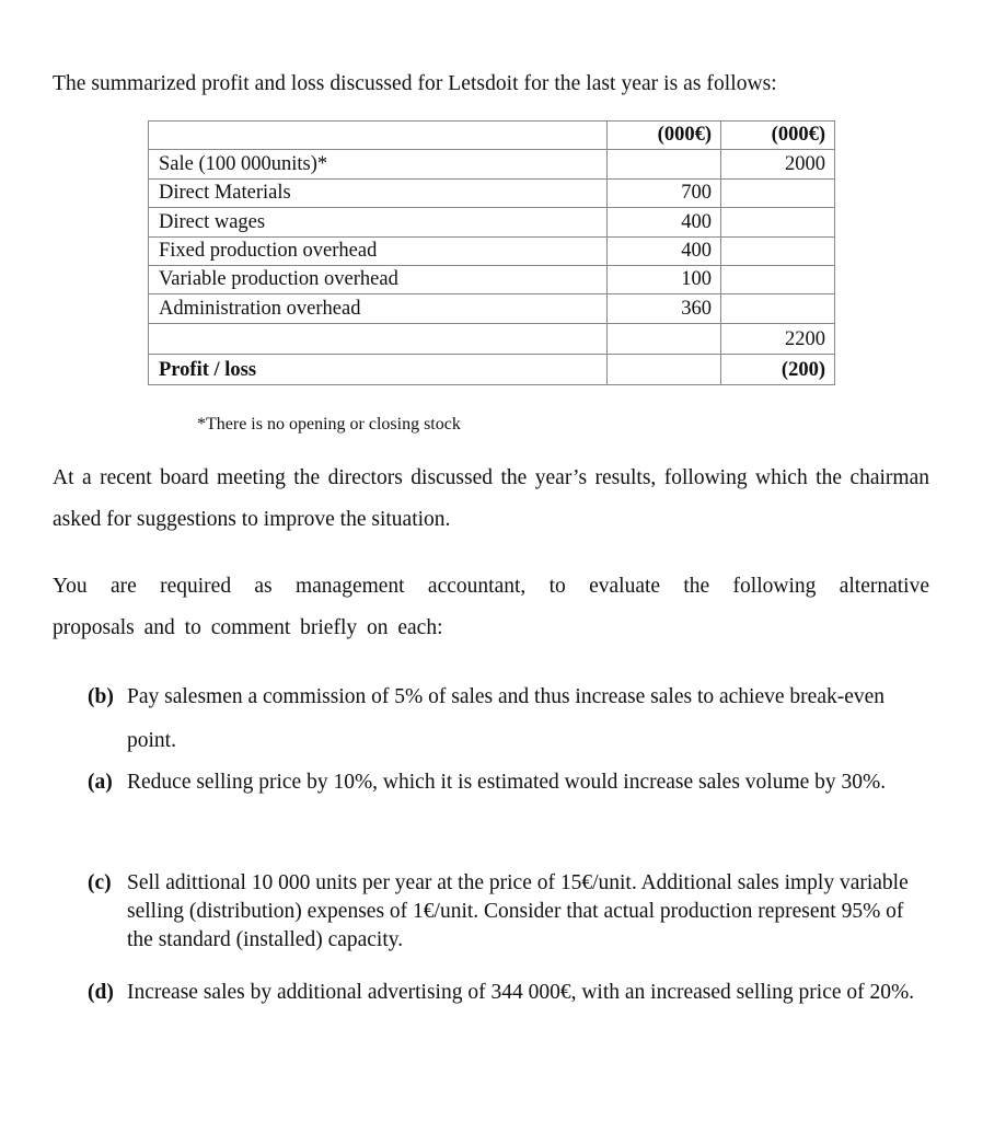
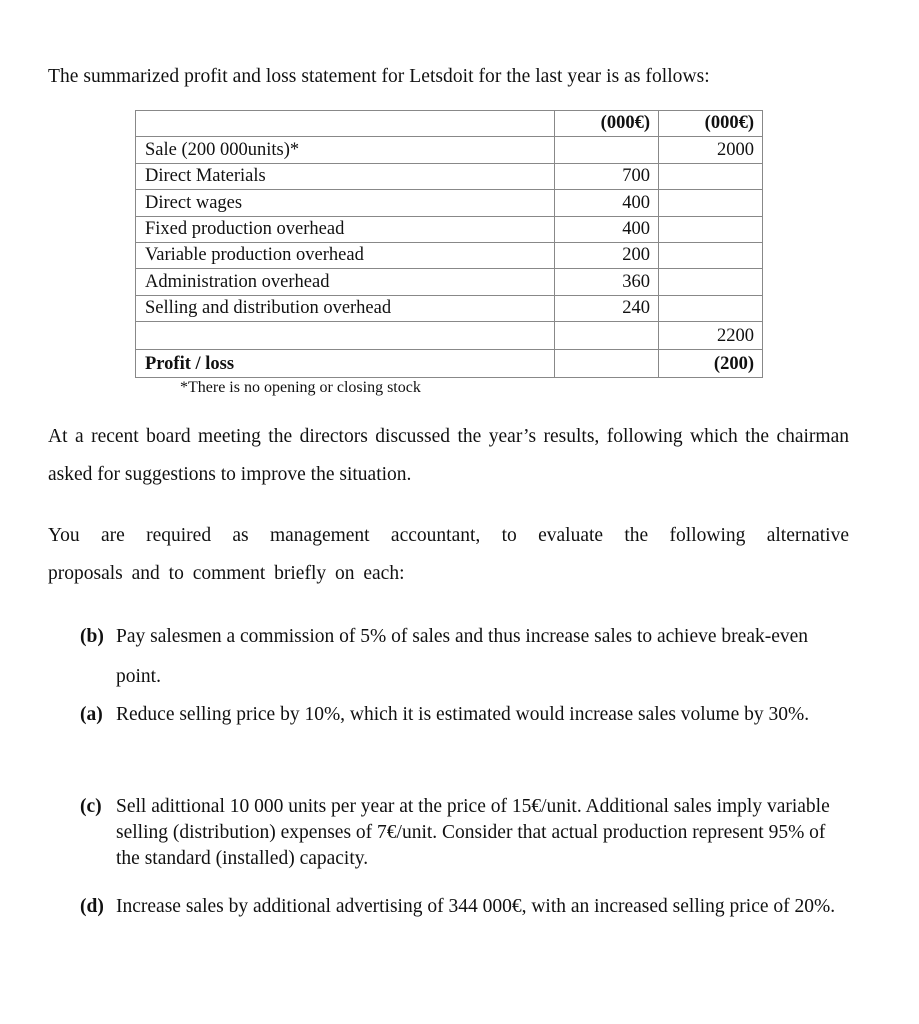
- The summarized profit and loss discussed for Letsdoit for the last year is as follows:
+ The summarized profit and loss statement for Letsdoit for the last year is as follows:
  	(000€)	(000€)
- Sale (100 000units)*		2000
+ Sale (200 000units)*		2000
  Direct Materials	700
  Direct wages	400
  Fixed production overhead	400
- Variable production overhead	100
+ Variable production overhead	200
  Administration overhead	360
+ Selling and distribution overhead	240
  		2200
  Profit / loss		(200)
  *There is no opening or closing stock
  At a recent board meeting the directors discussed the year’s results, following which the chairman asked for suggestions to improve the situation.
  You are required as management accountant, to evaluate the following alternative
  proposals and to comment briefly on each:
  (b)
  Pay salesmen a commission of 5% of sales and thus increase sales to achieve break-even point.
  (a)
  Reduce selling price by 10%, which it is estimated would increase sales volume by 30%.
  (c)
- Sell adittional 10 000 units per year at the price of 15€/unit. Additional sales imply variable selling (distribution) expenses of 1€/unit. Consider that actual production represent 95% of the standard (installed) capacity.
+ Sell adittional 10 000 units per year at the price of 15€/unit. Additional sales imply variable selling (distribution) expenses of 7€/unit. Consider that actual production represent 95% of the standard (installed) capacity.
  (d)
  Increase sales by additional advertising of 344 000€, with an increased selling price of 20%.
